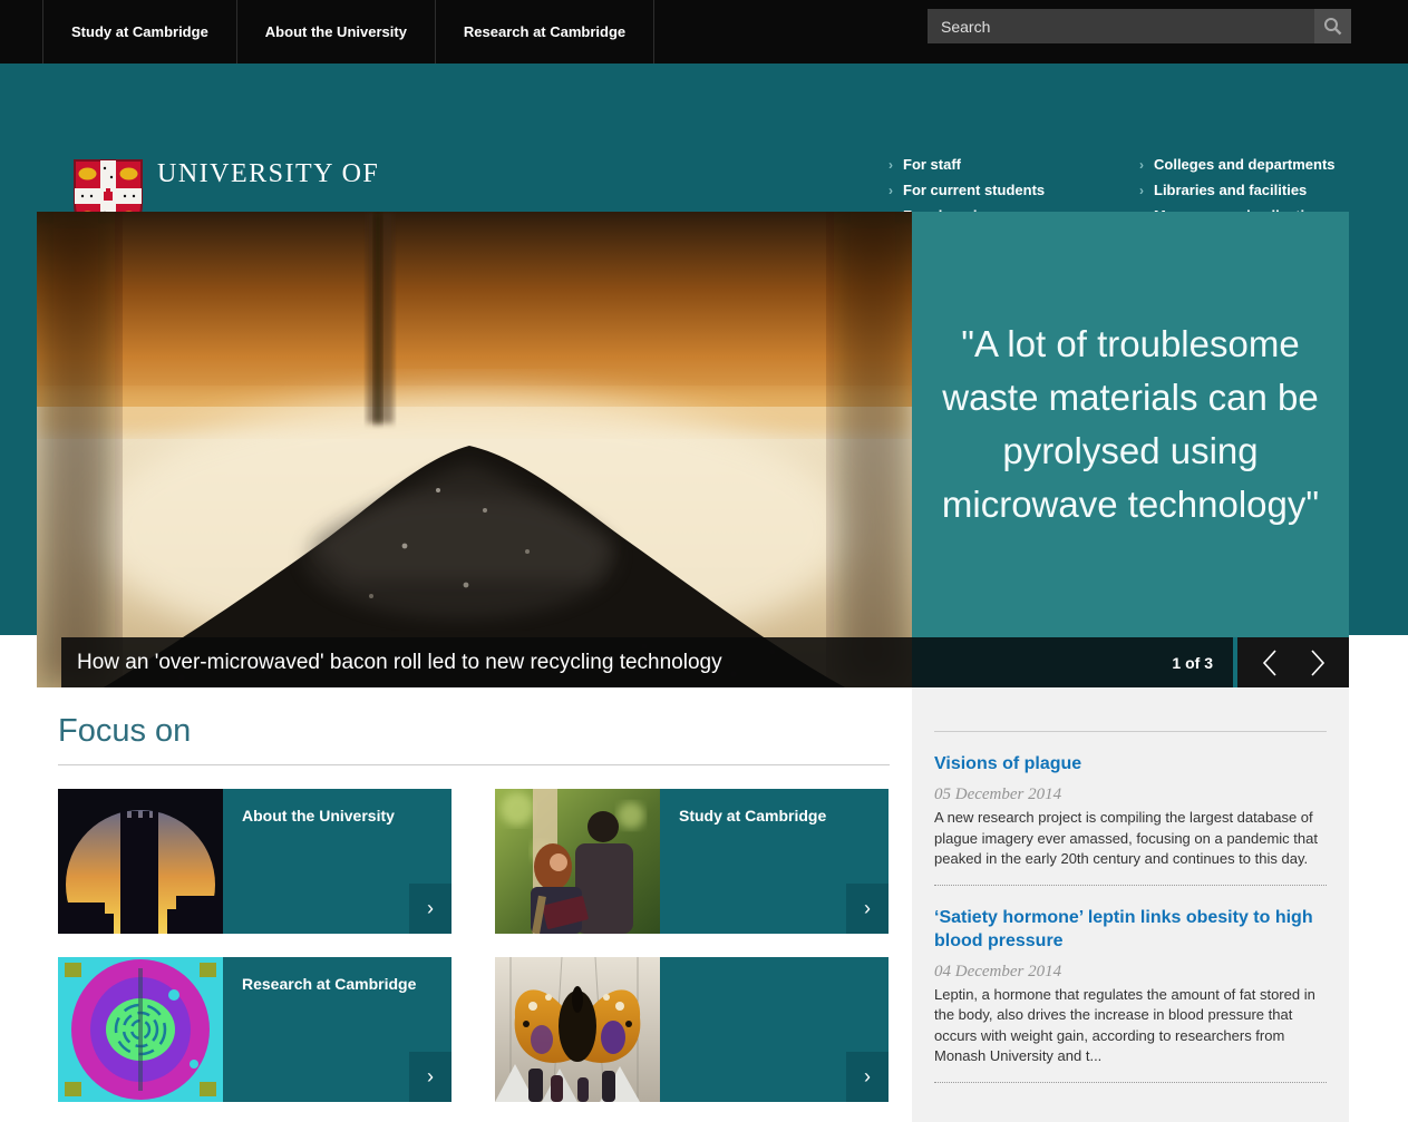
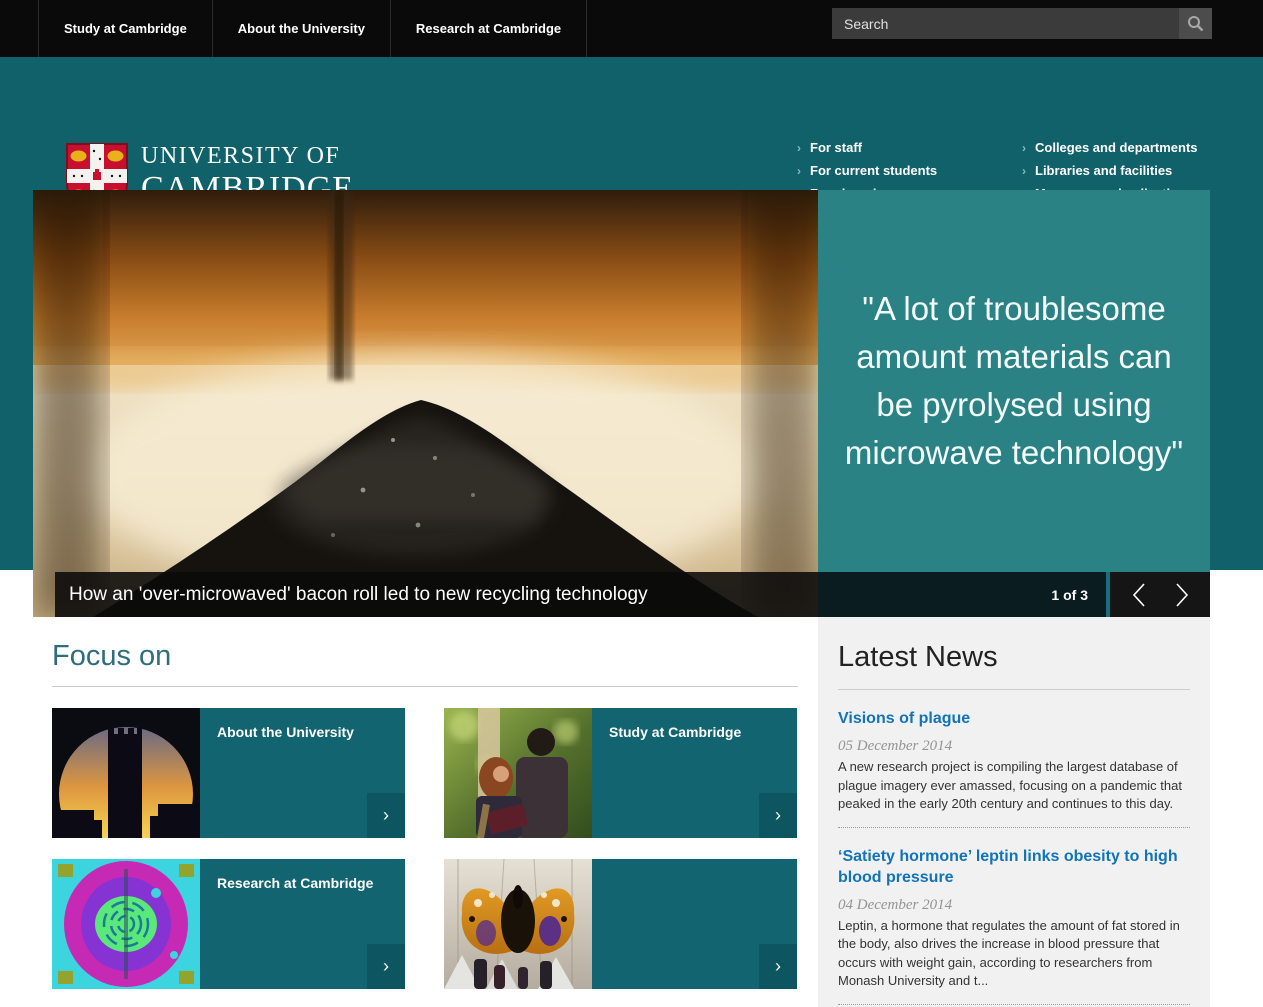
  Study at Cambridge
  About the University
  Research at Cambridge
  Search
  UNIVERSITY OF
+ CAMBRIDGE
  ›
  For staff
  ›
  For current students
  ›
  Colleges and departments
  ›
  Libraries and facilities
  How an 'over-microwaved' bacon roll led to new recycling technology
- "A lot of troublesome waste materials can be pyrolysed using microwave technology"
+ "A lot of troublesome amount materials can be pyrolysed using microwave technology"
  1 of 3
  Focus on
  About the University
  ›
  Study at Cambridge
  ›
  Research at Cambridge
  ›
  ›
+ Latest News
  Visions of plague
  05 December 2014
  A new research project is compiling the largest database of plague imagery ever amassed, focusing on a pandemic that peaked in the early 20th century and continues to this day.
  ‘Satiety hormone’ leptin links obesity to high blood pressure
  04 December 2014
  Leptin, a hormone that regulates the amount of fat stored in the body, also drives the increase in blood pressure that occurs with weight gain, according to researchers from Monash University and t...
